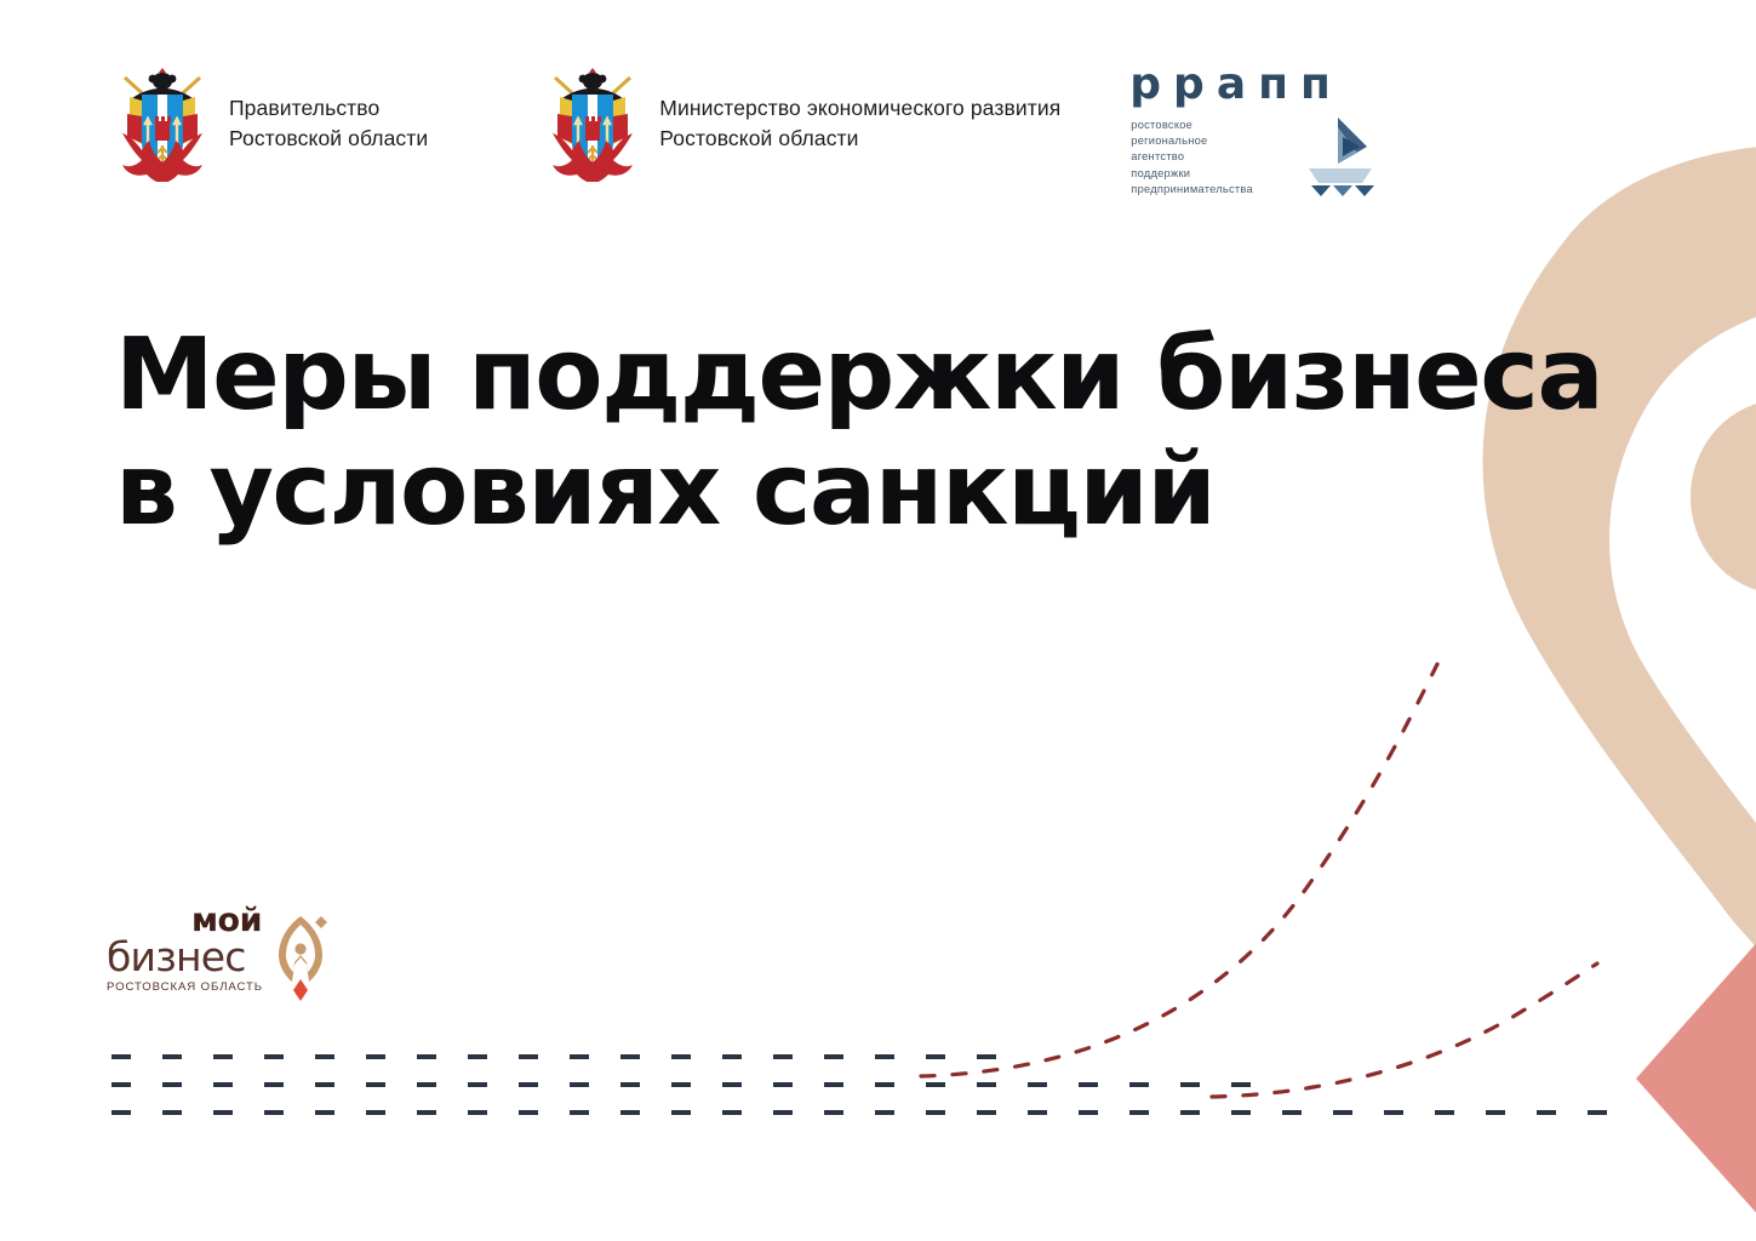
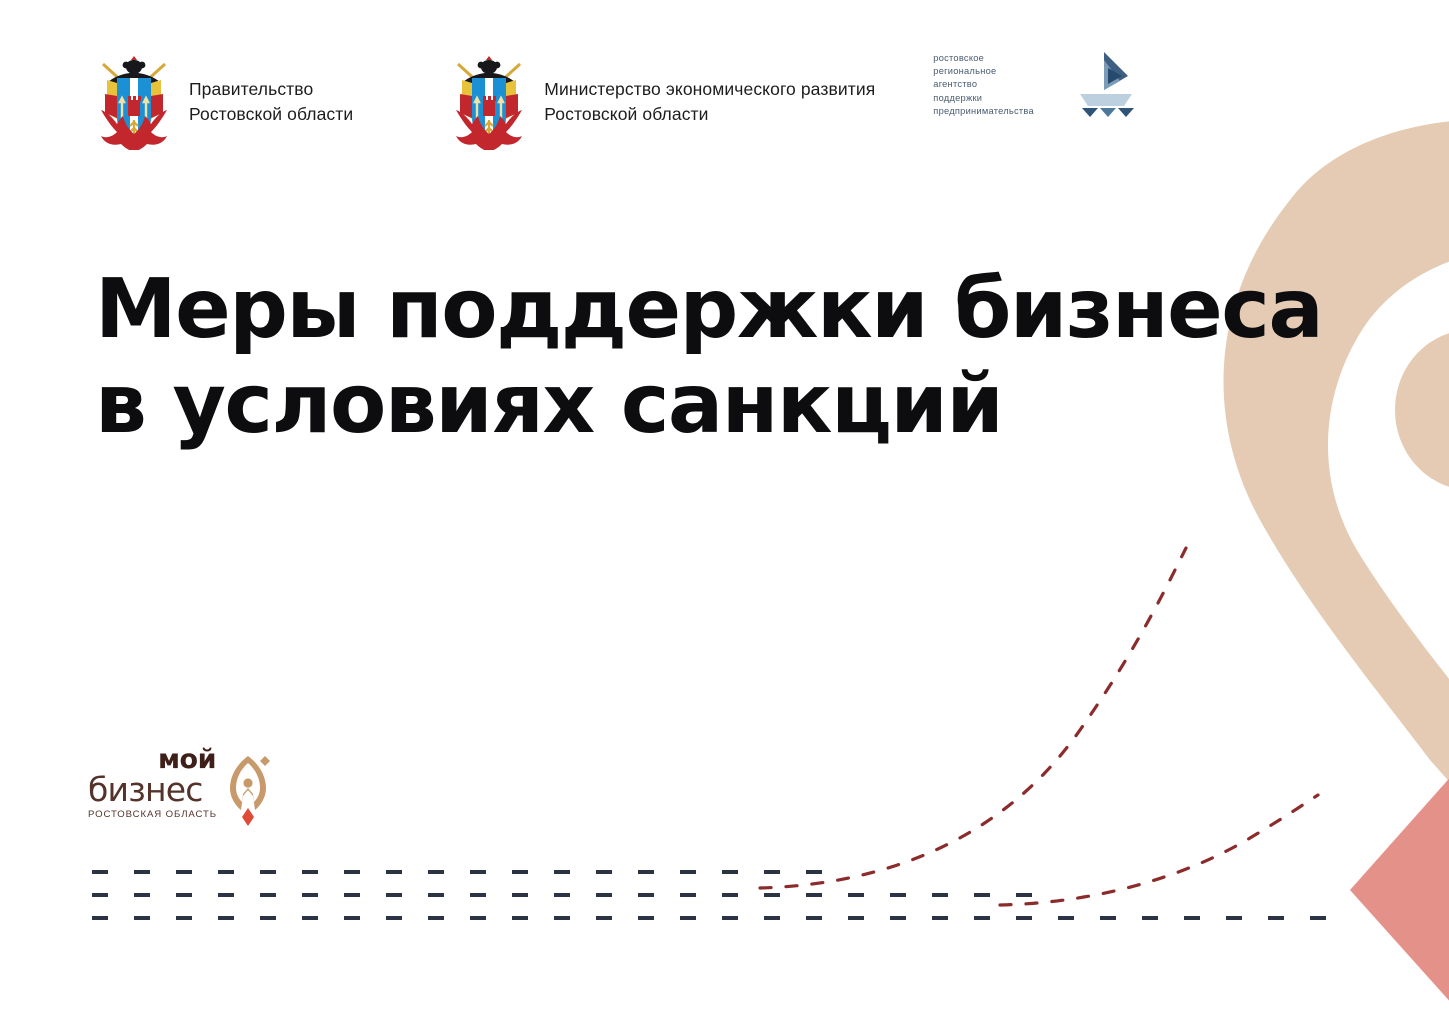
  Правительство
  Ростовской области
  Министерство экономического развития
  Ростовской области
- ррапп
  ростовское
  региональное
  агентство
  поддержки
  предпринимательства
  Меры поддержки бизнеса
  в условиях санкций
  мой
  бизнес
  РОСТОВСКАЯ ОБЛАСТЬ
